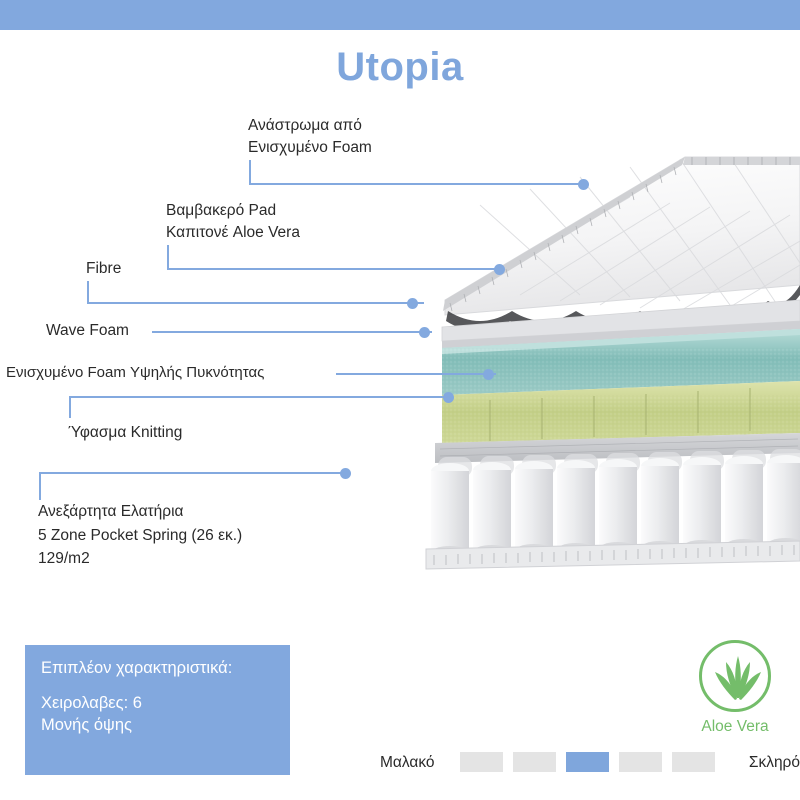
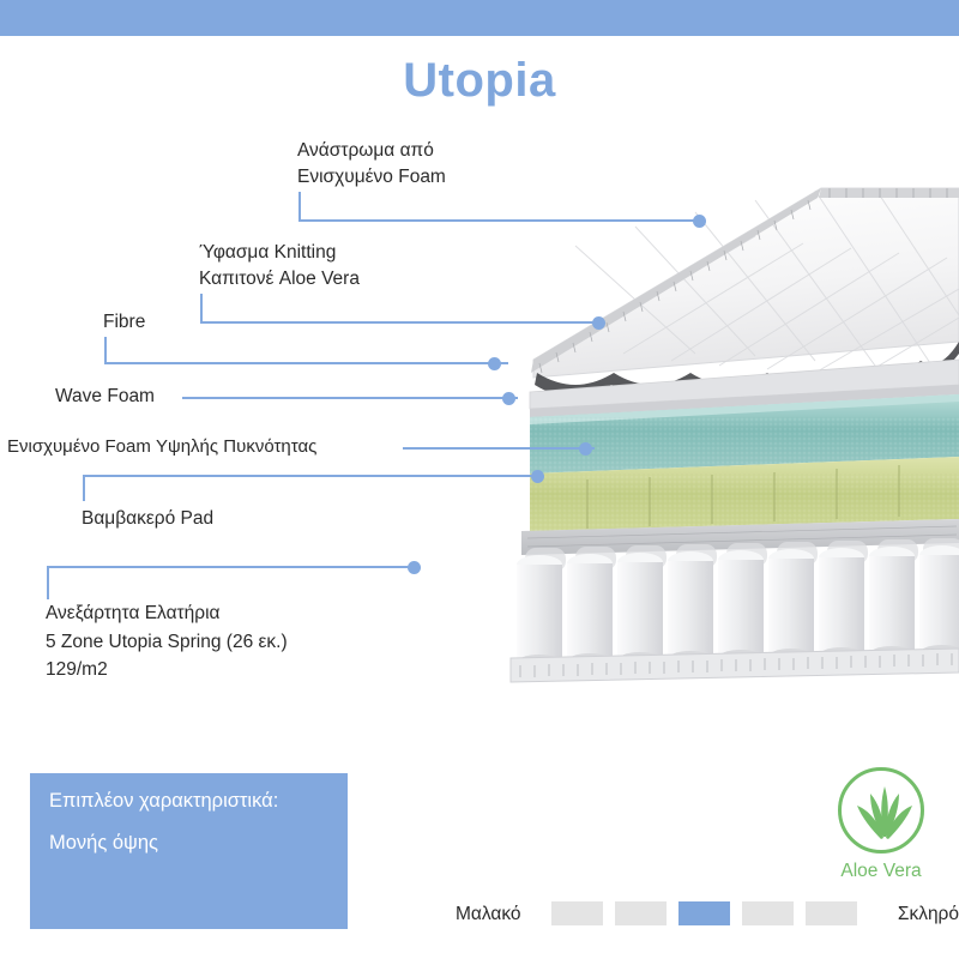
  Utopia
  Ανάστρωμα από
  Ενισχυμένο Foam
- Βαμβακερό Pad
+ Ύφασμα Knitting
  Καπιτονέ Aloe Vera
  Fibre
  Wave Foam
  Ενισχυμένο Foam Υψηλής Πυκνότητας
- Ύφασμα Knitting
+ Βαμβακερό Pad
  Ανεξάρτητα Ελατήρια
- 5 Zone Pocket Spring (26 εκ.)
+ 5 Zone Utopia Spring (26 εκ.)
  129/m2
  Επιπλέον χαρακτηριστικά:
- Χειρολαβες: 6
  Μονής όψης
  Aloe Vera
  Μαλακό
  Σκληρό
